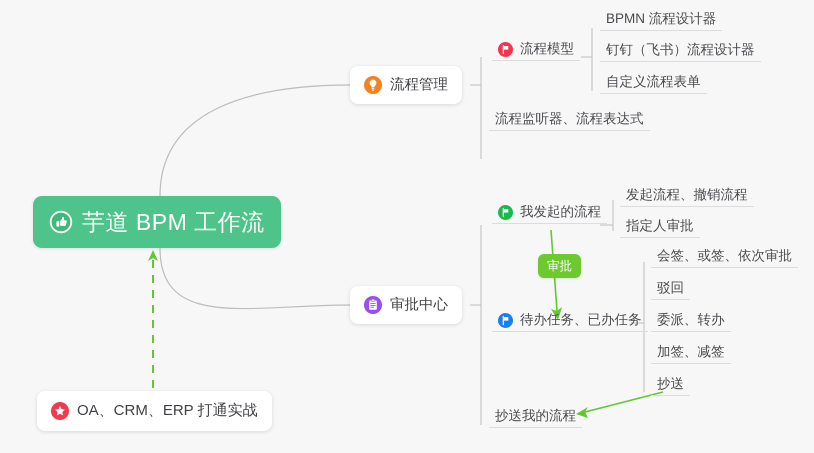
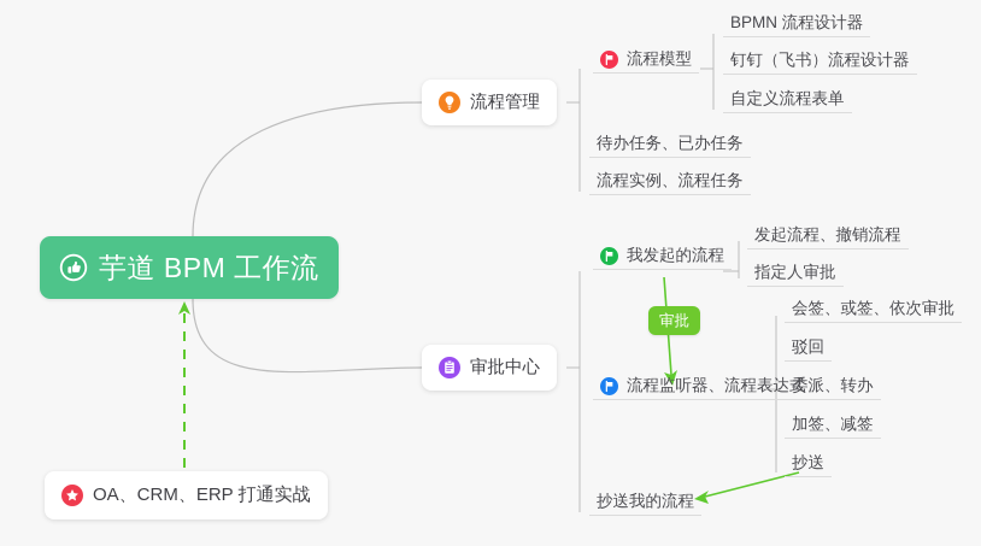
  芋道 BPM 工作流
  流程管理
  流程模型
  BPMN 流程设计器
  钉钉（飞书）流程设计器
  自定义流程表单
- 流程监听器、流程表达式
+ 待办任务、已办任务
+ 流程实例、流程任务
  审批中心
  我发起的流程
  发起流程、撤销流程
  指定人审批
  审批
- 待办任务、已办任务
+ 流程监听器、流程表达式
  会签、或签、依次审批
  驳回
  委派、转办
  加签、减签
  抄送
  抄送我的流程
  OA、CRM、ERP 打通实战
